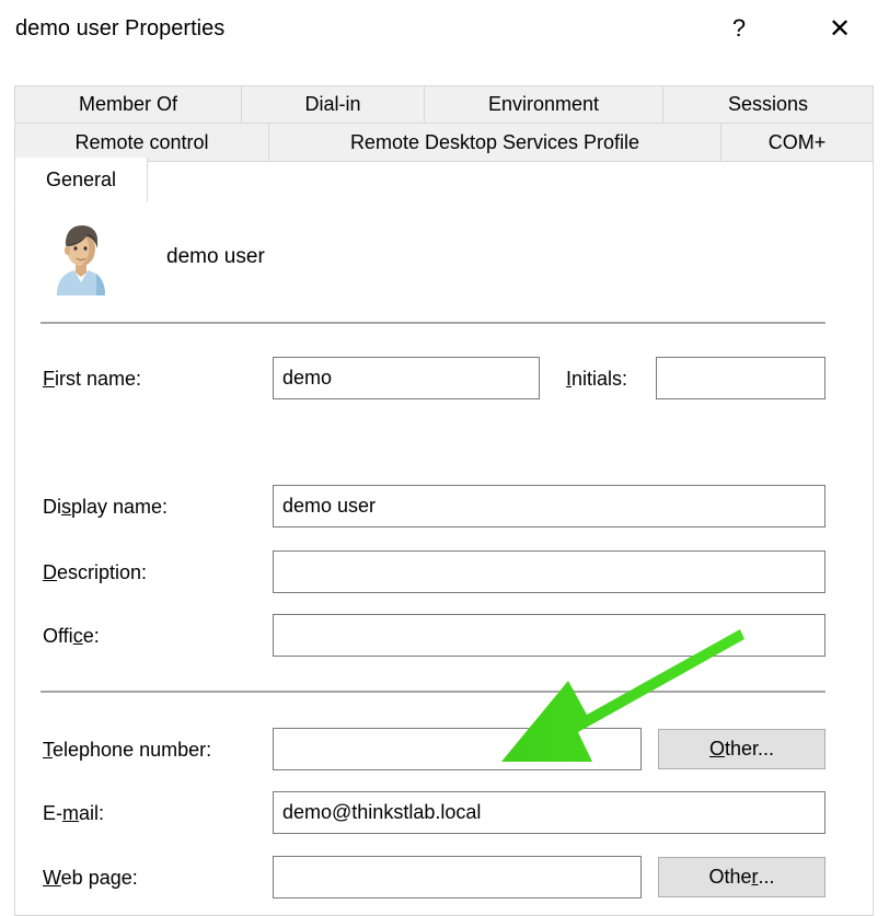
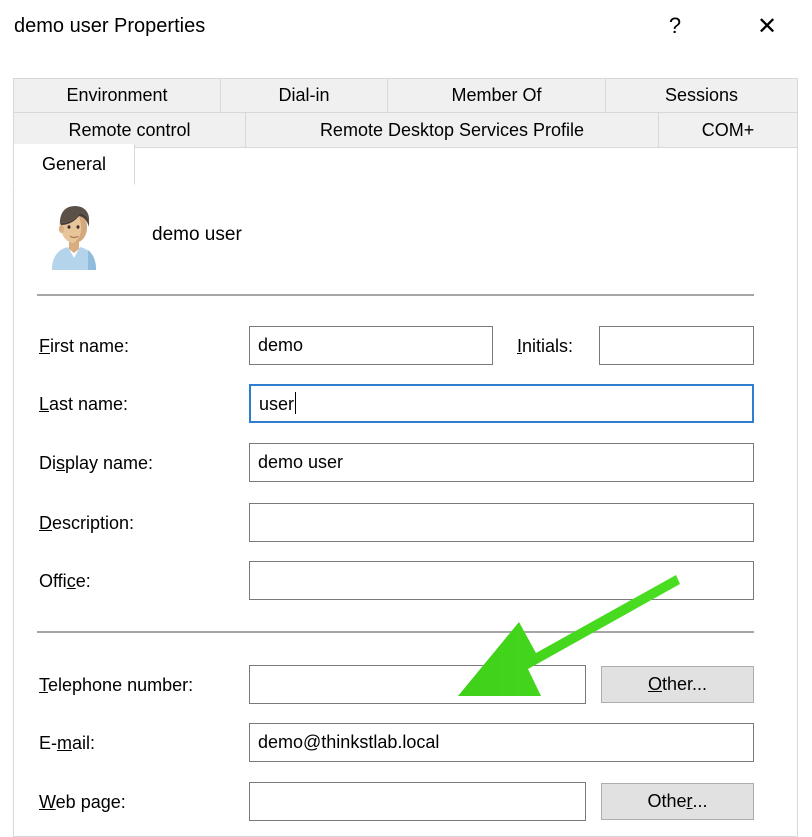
  demo user Properties
  ?
  ✕
- Member Of
+ Environment
  Dial-in
- Environment
+ Member Of
  Sessions
  Remote control
  Remote Desktop Services Profile
  COM+
  General
  demo user
  First name:
  demo
  Initials:
+ Last name:
+ user
  Display name:
  demo user
  Description:
  Office:
  Telephone number:
  O
  ther...
  E-mail:
  demo@thinkstlab.local
  Web page:
  Othe
  r
  ...
